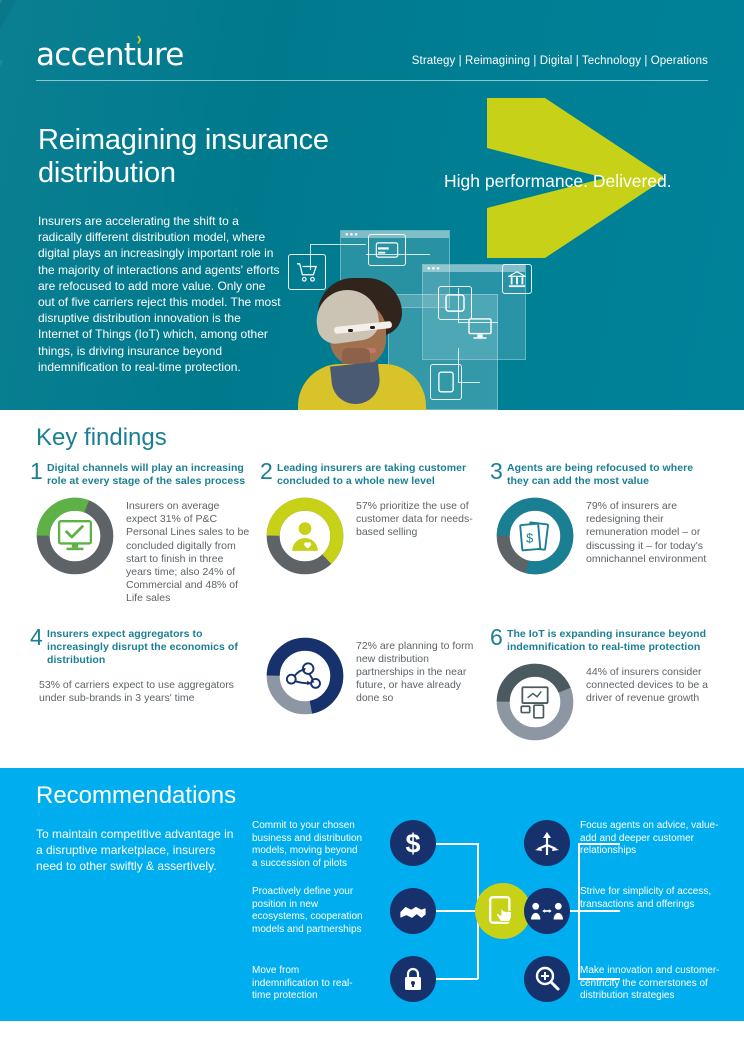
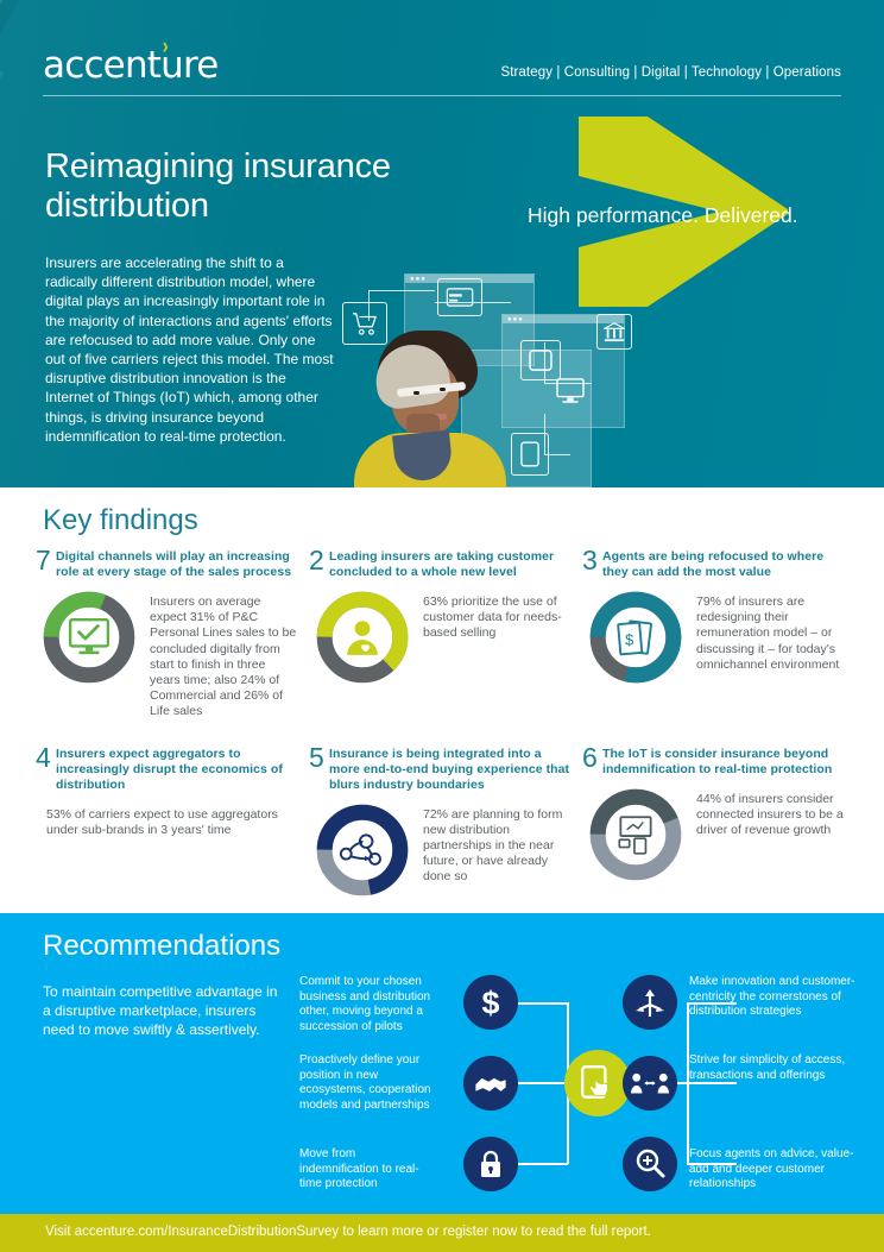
  accenture
  ›
- Strategy | Reimagining | Digital | Technology | Operations
+ Strategy | Consulting | Digital | Technology | Operations
  High performance. Delivered.
  Reimagining insurance distribution
  Insurers are accelerating the shift to a radically different distribution model, where digital plays an increasingly important role in the majority of interactions and agents' efforts are refocused to add more value. Only one out of five carriers reject this model. The most disruptive distribution innovation is the Internet of Things (IoT) which, among other things, is driving insurance beyond indemnification to real-time protection.
  Key findings
- 1
+ 7
  Digital channels will play an increasing role at every stage of the sales process
- Insurers on average expect 31% of P&C Personal Lines sales to be concluded digitally from start to finish in three years time; also 24% of Commercial and 48% of Life sales
+ Insurers on average expect 31% of P&C Personal Lines sales to be concluded digitally from start to finish in three years time; also 24% of Commercial and 26% of Life sales
  2
  Leading insurers are taking customer concluded to a whole new level
- 57% prioritize the use of customer data for needs-based selling
+ 63% prioritize the use of customer data for needs-based selling
  3
  Agents are being refocused to where they can add the most value
  $
  79% of insurers are redesigning their remuneration model – or discussing it – for today's omnichannel environment
  4
  Insurers expect aggregators to increasingly disrupt the economics of distribution
  53% of carriers expect to use aggregators under sub-brands in 3 years' time
+ 5
+ Insurance is being integrated into a more end-to-end buying experience that blurs industry boundaries
  72% are planning to form new distribution partnerships in the near future, or have already done so
  6
- The IoT is expanding insurance beyond indemnification to real-time protection
+ The IoT is consider insurance beyond indemnification to real-time protection
- 44% of insurers consider connected devices to be a driver of revenue growth
+ 44% of insurers consider connected insurers to be a driver of revenue growth
  Recommendations
- To maintain competitive advantage in a disruptive marketplace, insurers need to other swiftly & assertively.
+ To maintain competitive advantage in a disruptive marketplace, insurers need to move swiftly & assertively.
- Commit to your chosen business and distribution models, moving beyond a succession of pilots
+ Commit to your chosen business and distribution other, moving beyond a succession of pilots
  Proactively define your position in new ecosystems, cooperation models and partnerships
  Move from indemnification to real-time protection
- Focus agents on advice, value-add and deeper customer relationships
+ Make innovation and customer-centricity the cornerstones of distribution strategies
  Strive for simplicity of access, transactions and offerings
- Make innovation and customer-centricity the cornerstones of distribution strategies
+ Focus agents on advice, value-add and deeper customer relationships
  $
+ Visit accenture.com/InsuranceDistributionSurvey to learn more or register now to read the full report.
